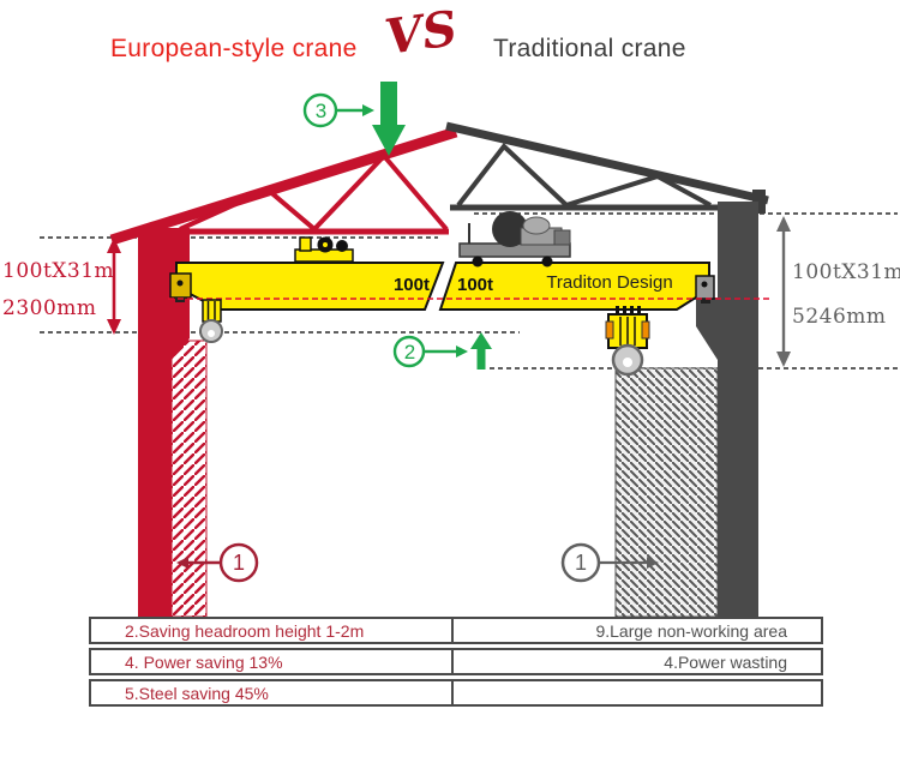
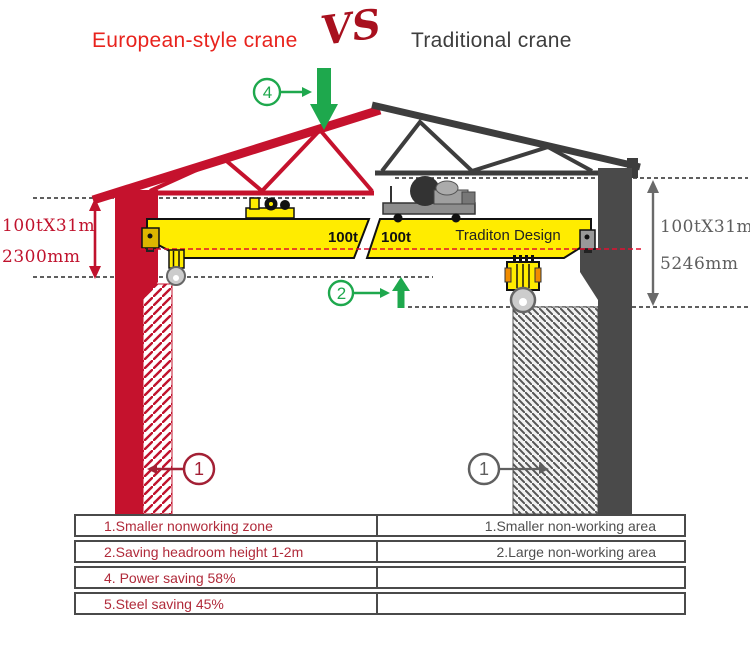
  European-style crane
  Traditional crane
  100tX31m
  2300mm
  100tX31m
  5246mm
  100t
  100t
  Traditon Design
- 3
+ 4
  2
  1
  1
+ 1.Smaller nonworking zone
+ 1.Smaller non-working area
  2.Saving headroom height 1-2m
- 9.Large non-working area
+ 2.Large non-working area
- 4. Power saving 13%
+ 4. Power saving 58%
- 4.Power wasting
  5.Steel saving 45%
